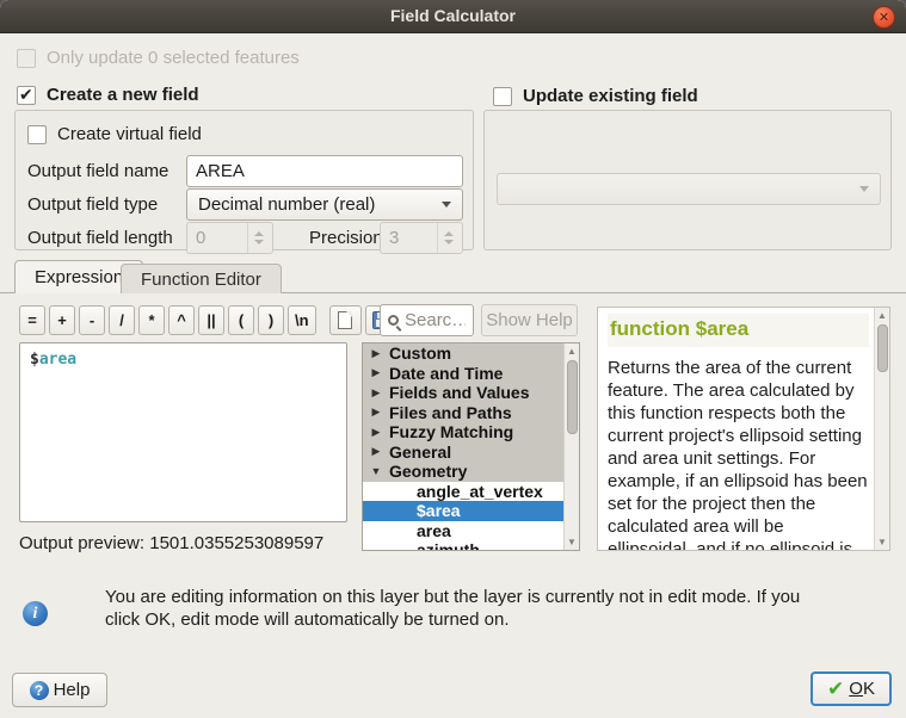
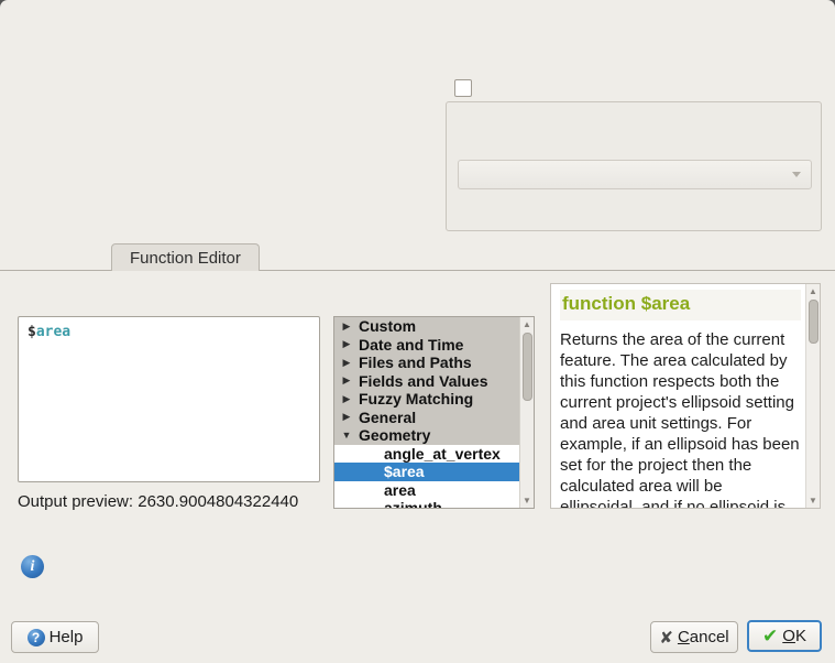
- Field Calculator
- ✕
- Only update 0 selected features
- Create a new field
- Update existing field
- Create virtual field
- Output field name
- AREA
- Output field type
- Decimal number (real)
- Output field length
- 0
- Precision
- 3
- Expression
  Function Editor
- =
- +
- -
- /
- *
- ^
- ||
- (
- )
- \n
- Searc…
- Show Help
  $area
  ▶
  Custom
  ▶
  Date and Time
  ▶
- Fields and Values
+ Files and Paths
  ▶
- Files and Paths
+ Fields and Values
  ▶
  Fuzzy Matching
  ▶
  General
  ▼
  Geometry
  angle_at_vertex
  $area
  area
  ▲
  ▼
  function $area
  Returns the area of the current feature. The area calculated by this function respects both the current project's ellipsoid setting and area unit settings. For example, if an ellipsoid has been set for the project then the calculated area will be ellipsoidal, and if no ellipsoid is
  ▲
  ▼
- Output preview: 1501.0355253089597
+ Output preview: 2630.9004804322440
  i
- You are editing information on this layer but the layer is currently not in edit mode. If you click OK, edit mode will automatically be turned on.
  ?
  Help
+ ✘
+ Cancel
  ✔
  OK
